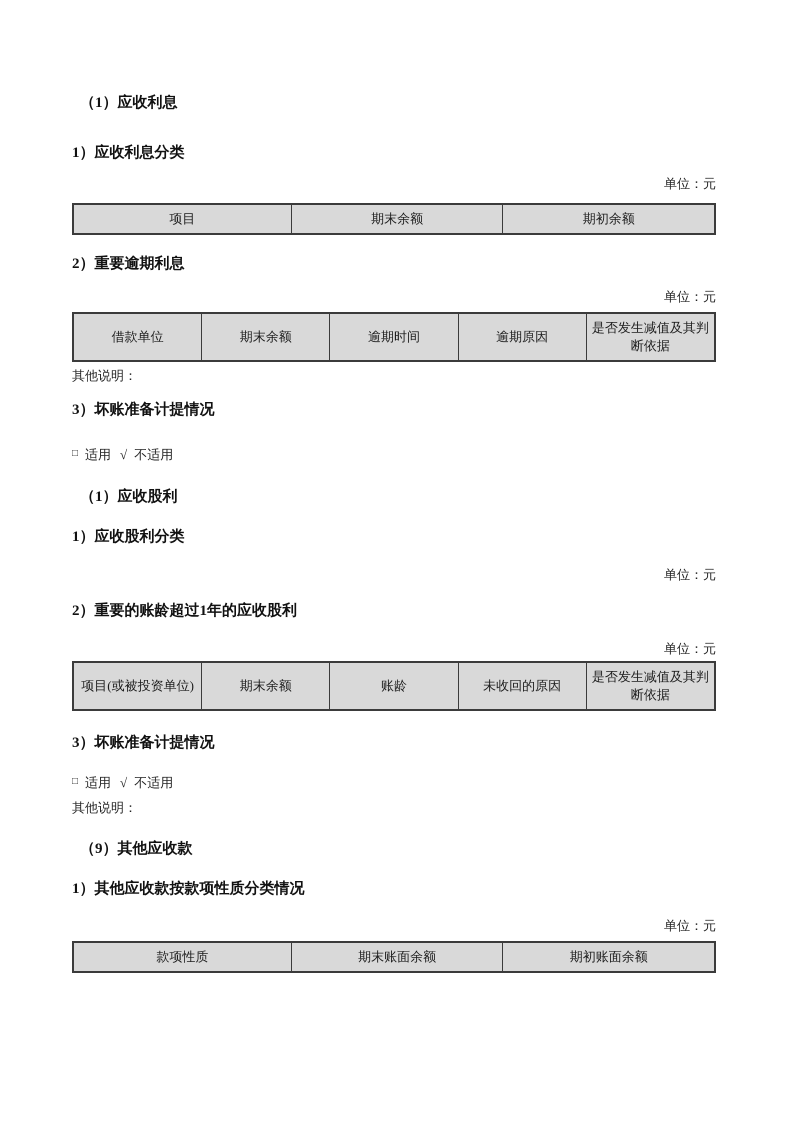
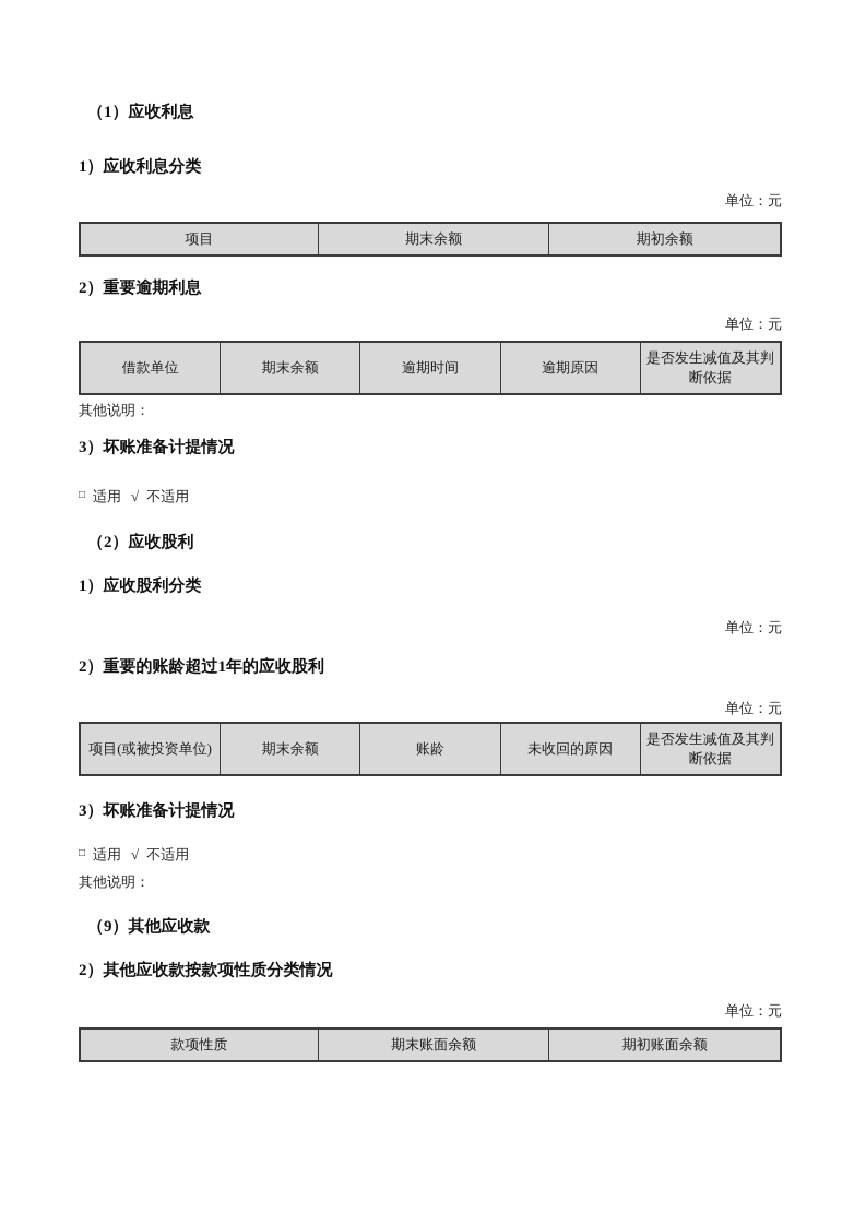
  （1）应收利息
  1）应收利息分类
  单位：元
  项目	期末余额	期初余额
  2）重要逾期利息
  单位：元
  借款单位	期末余额	逾期时间	逾期原因	是否发生减值及其判断依据
  其他说明：
  3）坏账准备计提情况
  □
  适用
  √
  不适用
- （1）应收股利
+ （2）应收股利
  1）应收股利分类
  单位：元
  2）重要的账龄超过1年的应收股利
  单位：元
  项目(或被投资单位)	期末余额	账龄	未收回的原因	是否发生减值及其判断依据
  3）坏账准备计提情况
  □
  适用
  √
  不适用
  其他说明：
  （9）其他应收款
- 1）其他应收款按款项性质分类情况
+ 2）其他应收款按款项性质分类情况
  单位：元
  款项性质	期末账面余额	期初账面余额
